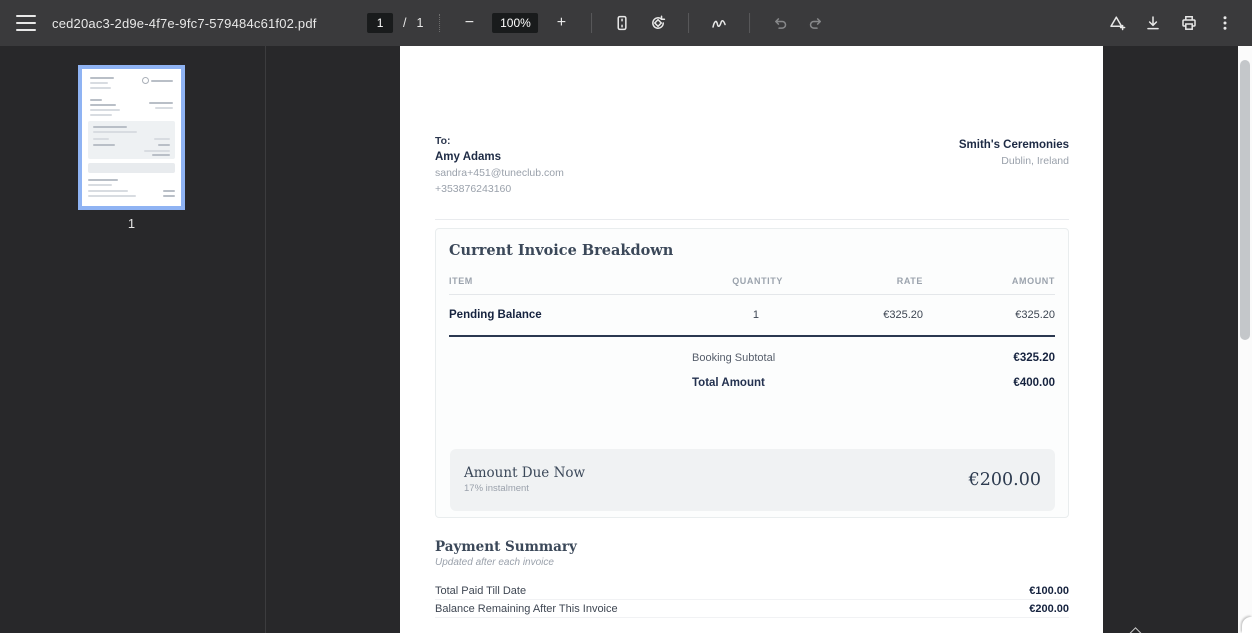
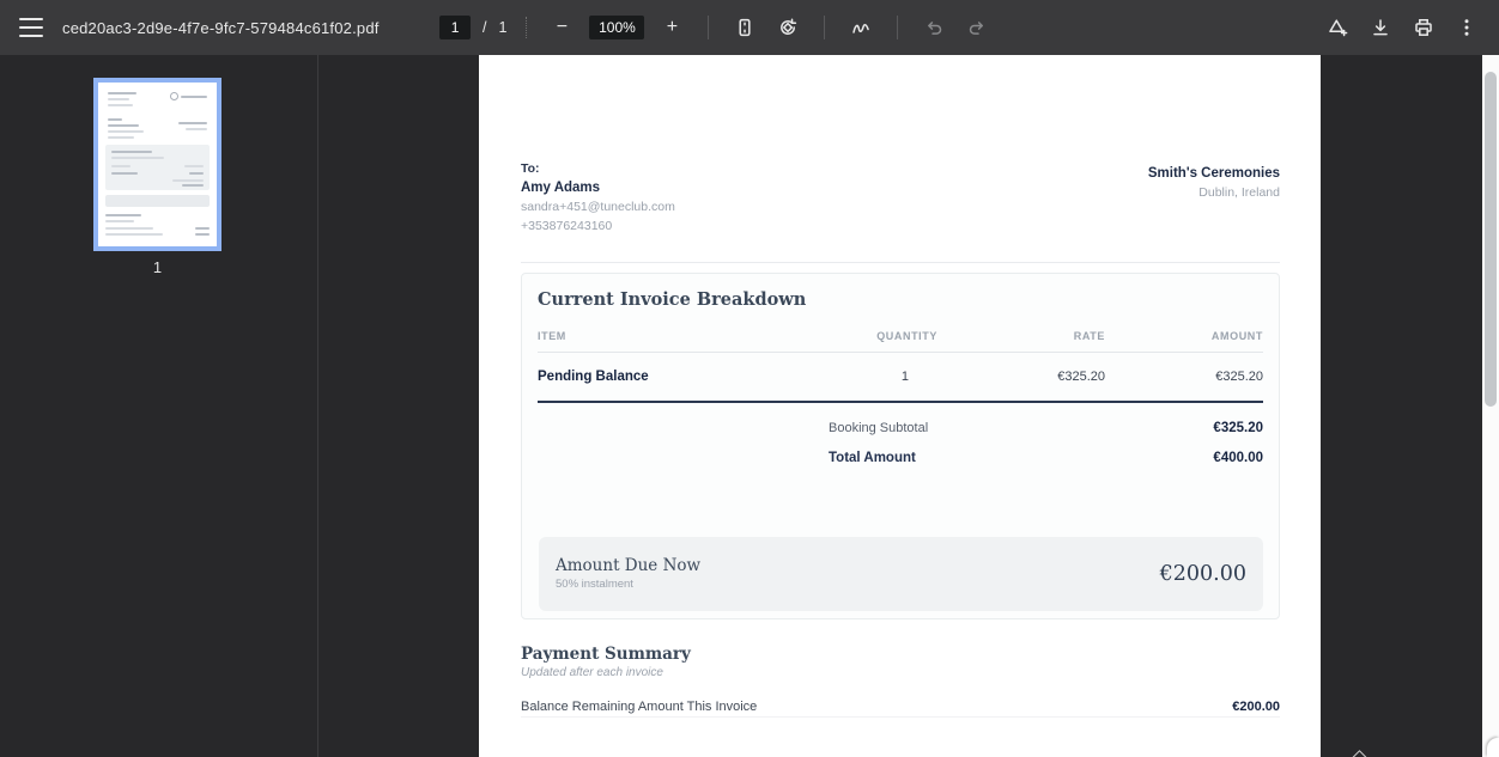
  ced20ac3-2d9e-4f7e-9fc7-579484c61f02.pdf
  1
  /
  1
  −
  100%
  +
  1
  To:
  Amy Adams
  sandra+451@tuneclub.com
  +353876243160
  Smith's Ceremonies
  Dublin, Ireland
  Current Invoice Breakdown
  ITEM
  QUANTITY
  RATE
  AMOUNT
  Pending Balance
  1
  €325.20
  €325.20
  Booking Subtotal
  €325.20
  Total Amount
  €400.00
  Amount Due Now
- 17% instalment
+ 50% instalment
  €200.00
  Payment Summary
  Updated after each invoice
- Total Paid Till Date
- €100.00
- Balance Remaining After This Invoice
+ Balance Remaining Amount This Invoice
  €200.00
